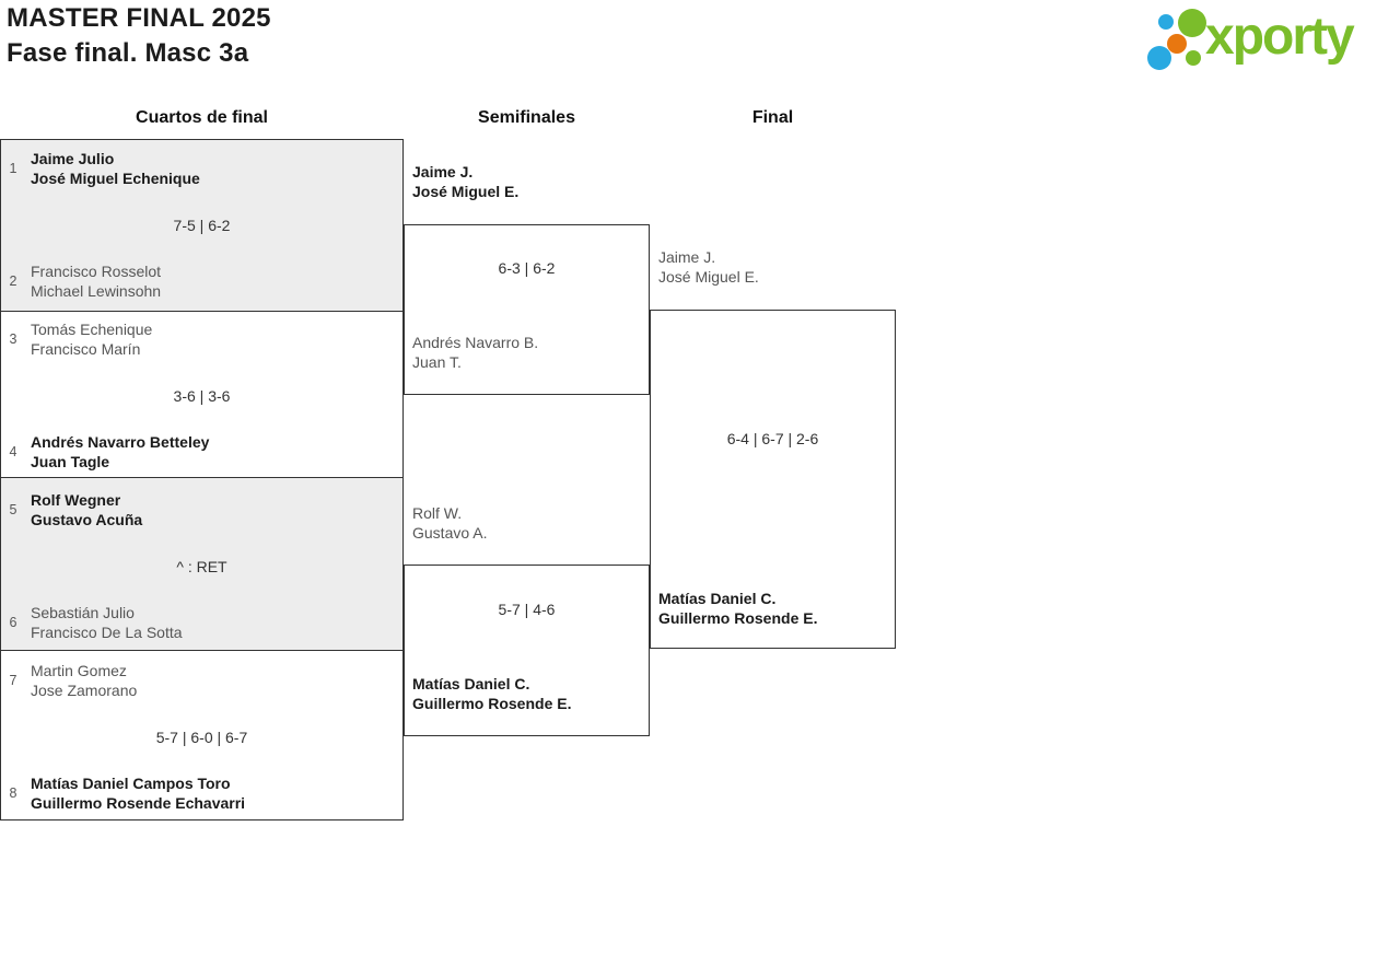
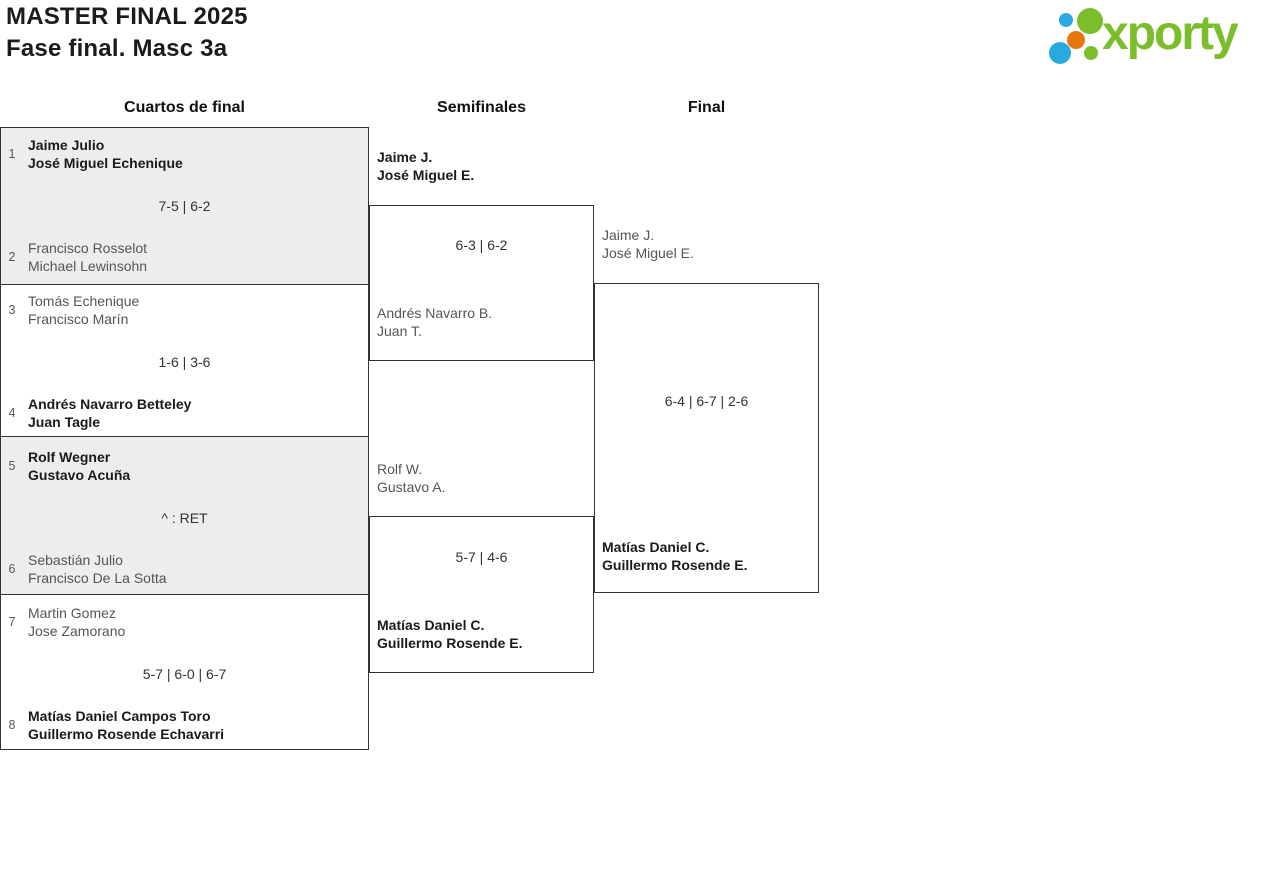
  MASTER FINAL 2025
  Fase final. Masc 3a
  xporty
  Cuartos de final
  Semifinales
  Final
  1
  Jaime Julio
  José Miguel Echenique
  7-5 | 6-2
  2
  Francisco Rosselot
  Michael Lewinsohn
  3
  Tomás Echenique
  Francisco Marín
- 3-6 | 3-6
+ 1-6 | 3-6
  4
  Andrés Navarro Betteley
  Juan Tagle
  5
  Rolf Wegner
  Gustavo Acuña
  ^ : RET
  6
  Sebastián Julio
  Francisco De La Sotta
  7
  Martin Gomez
  Jose Zamorano
  5-7 | 6-0 | 6-7
  8
  Matías Daniel Campos Toro
  Guillermo Rosende Echavarri
  Jaime J.
  José Miguel E.
  6-3 | 6-2
  Andrés Navarro B.
  Juan T.
  Rolf W.
  Gustavo A.
  5-7 | 4-6
  Matías Daniel C.
  Guillermo Rosende E.
  Jaime J.
  José Miguel E.
  6-4 | 6-7 | 2-6
  Matías Daniel C.
  Guillermo Rosende E.
